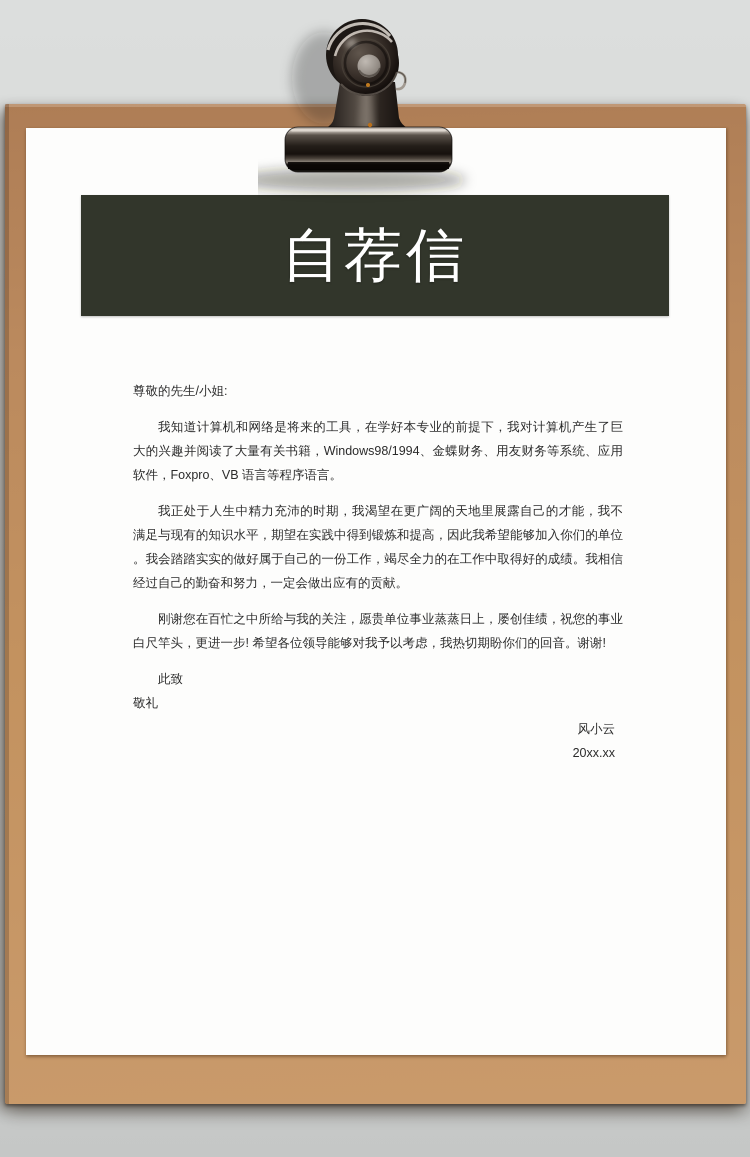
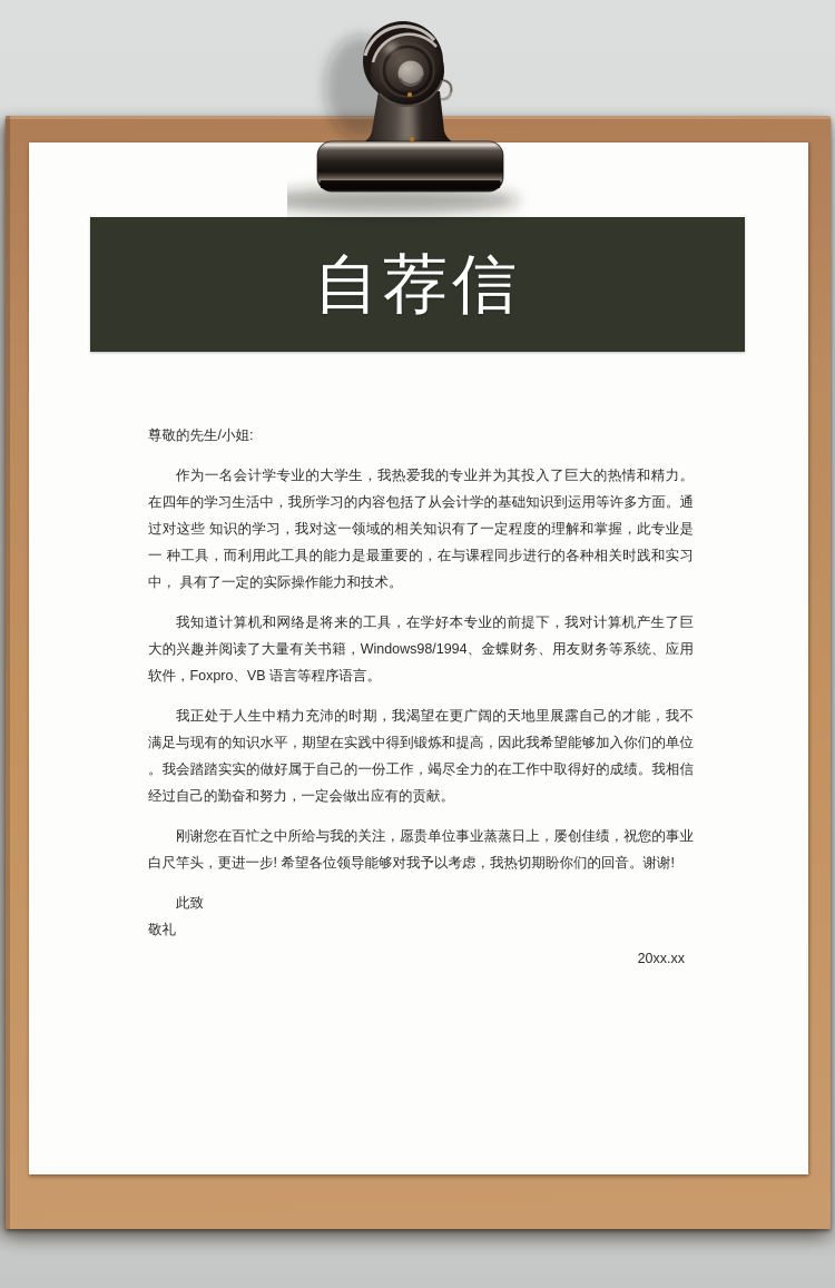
  自荐信
  尊敬的先生/小姐:
+ 作为一名会计学专业的大学生，我热爱我的专业并为其投入了巨大的热情和精力。 在四年的学习生活中，我所学习的内容包括了从会计学的基础知识到运用等许多方面。通 过对这些 知识的学习，我对这一领域的相关知识有了一定程度的理解和掌握，此专业是一 种工具，而利用此工具的能力是最重要的，在与课程同步进行的各种相关时践和实习中， 具有了一定的实际操作能力和技术。
  我知道计算机和网络是将来的工具，在学好本专业的前提下，我对计算机产生了巨 大的兴趣并阅读了大量有关书籍，Windows98/1994、金蝶财务、用友财务等系统、应用 软件，Foxpro、VB 语言等程序语言。
  我正处于人生中精力充沛的时期，我渴望在更广阔的天地里展露自己的才能，我不 满足与现有的知识水平，期望在实践中得到锻炼和提高，因此我希望能够加入你们的单位 。我会踏踏实实的做好属于自己的一份工作，竭尽全力的在工作中取得好的成绩。我相信 经过自己的勤奋和努力，一定会做出应有的贡献。
  刚谢您在百忙之中所给与我的关注，愿贵单位事业蒸蒸日上，屡创佳绩，祝您的事业 白尺竿头，更进一步! 希望各位领导能够对我予以考虑，我热切期盼你们的回音。谢谢!
  此致
  敬礼
- 风小云
  20xx.xx
